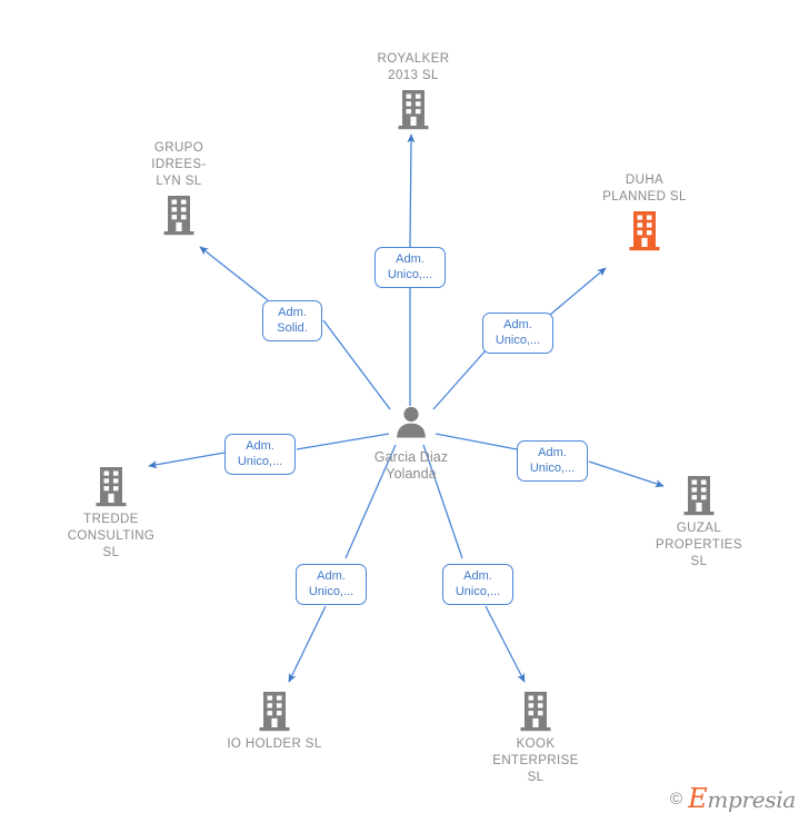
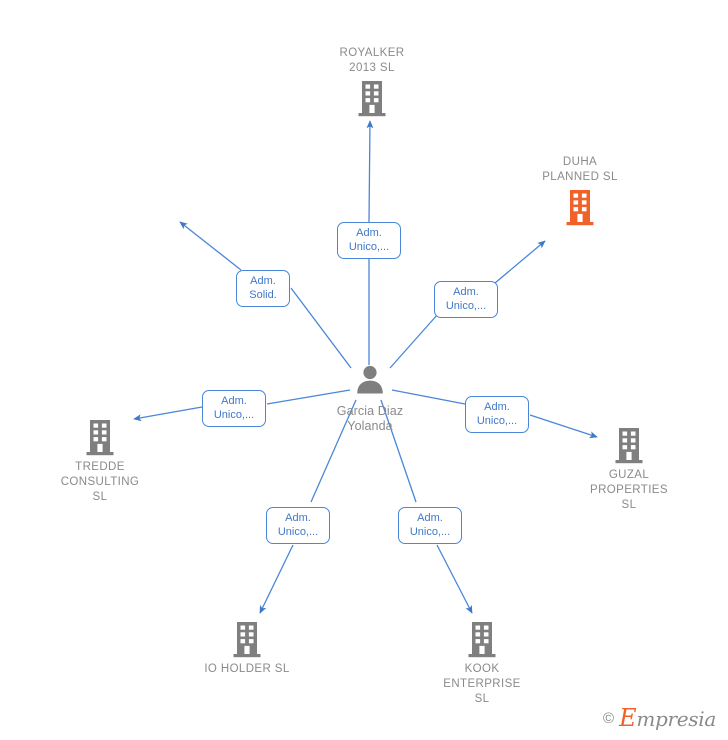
  Garcia Diaz
  Yolanda
  ROYALKER
  2013 SL
- GRUPO
- IDREES-
- LYN SL
  DUHA
  PLANNED SL
  TREDDE
  CONSULTING
  SL
  GUZAL
  PROPERTIES
  SL
  IO HOLDER SL
  KOOK
  ENTERPRISE
  SL
  Adm.
  Unico,...
  Adm.
  Solid.
  Adm.
  Unico,...
  Adm.
  Unico,...
  Adm.
  Unico,...
  Adm.
  Unico,...
  Adm.
  Unico,...
  ©
  Empresia
